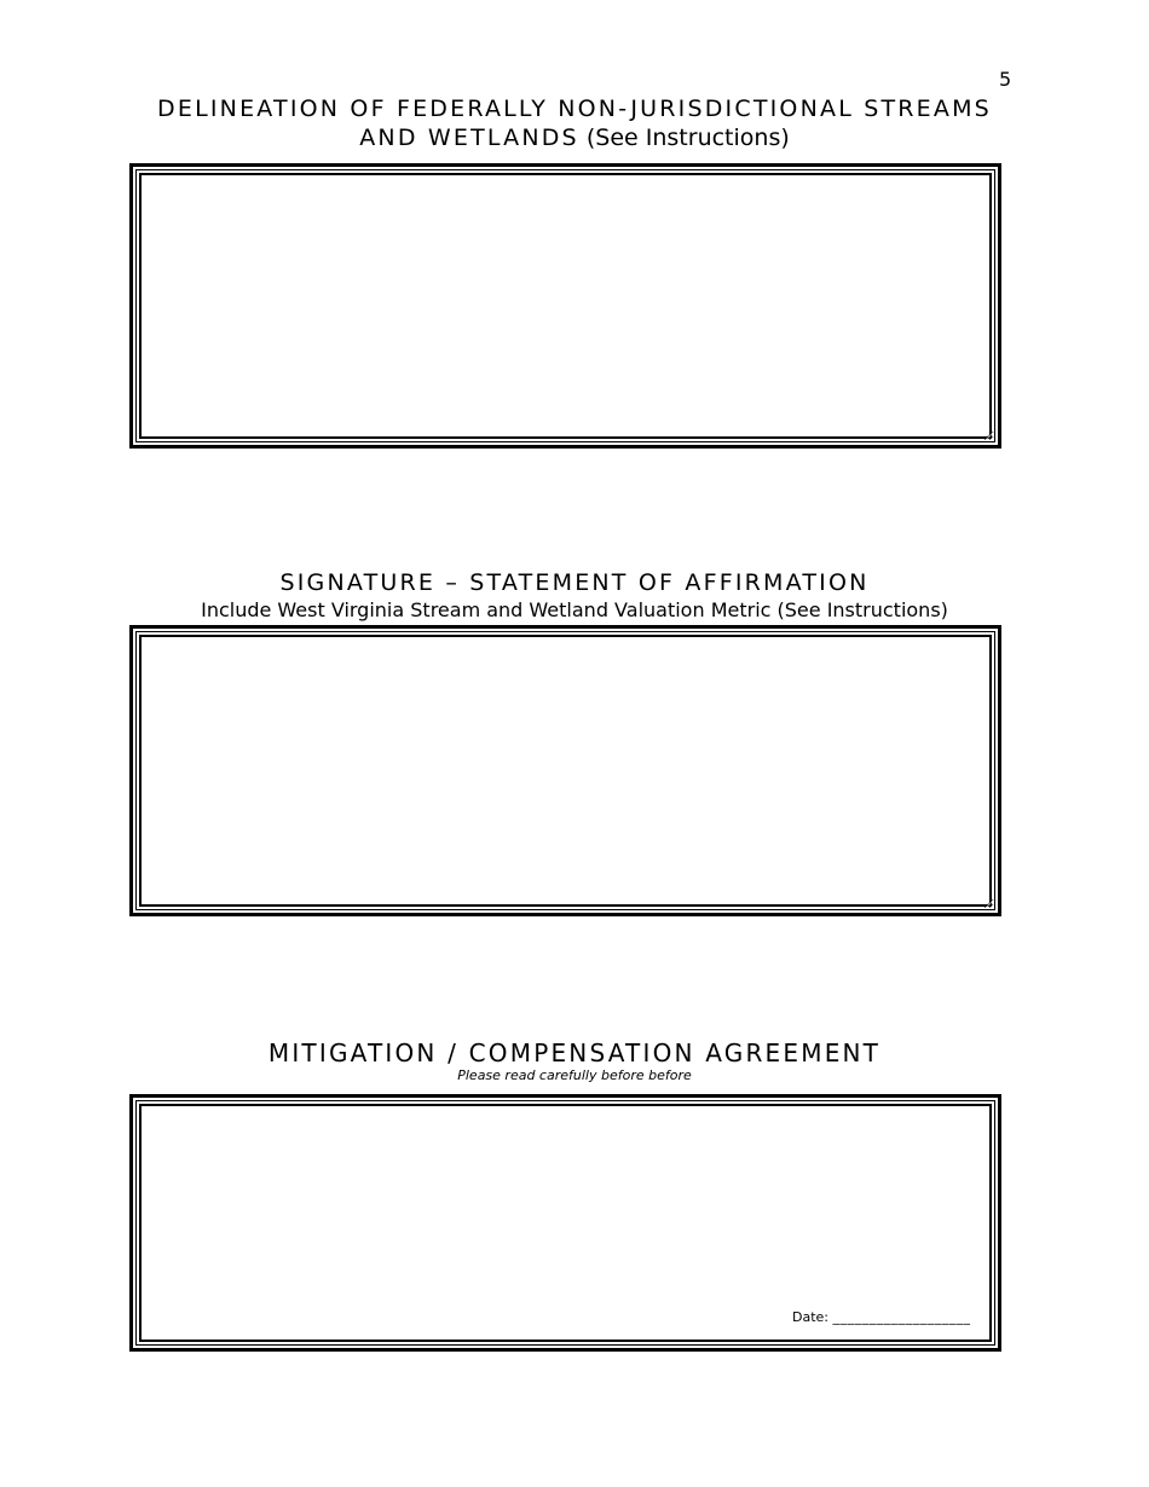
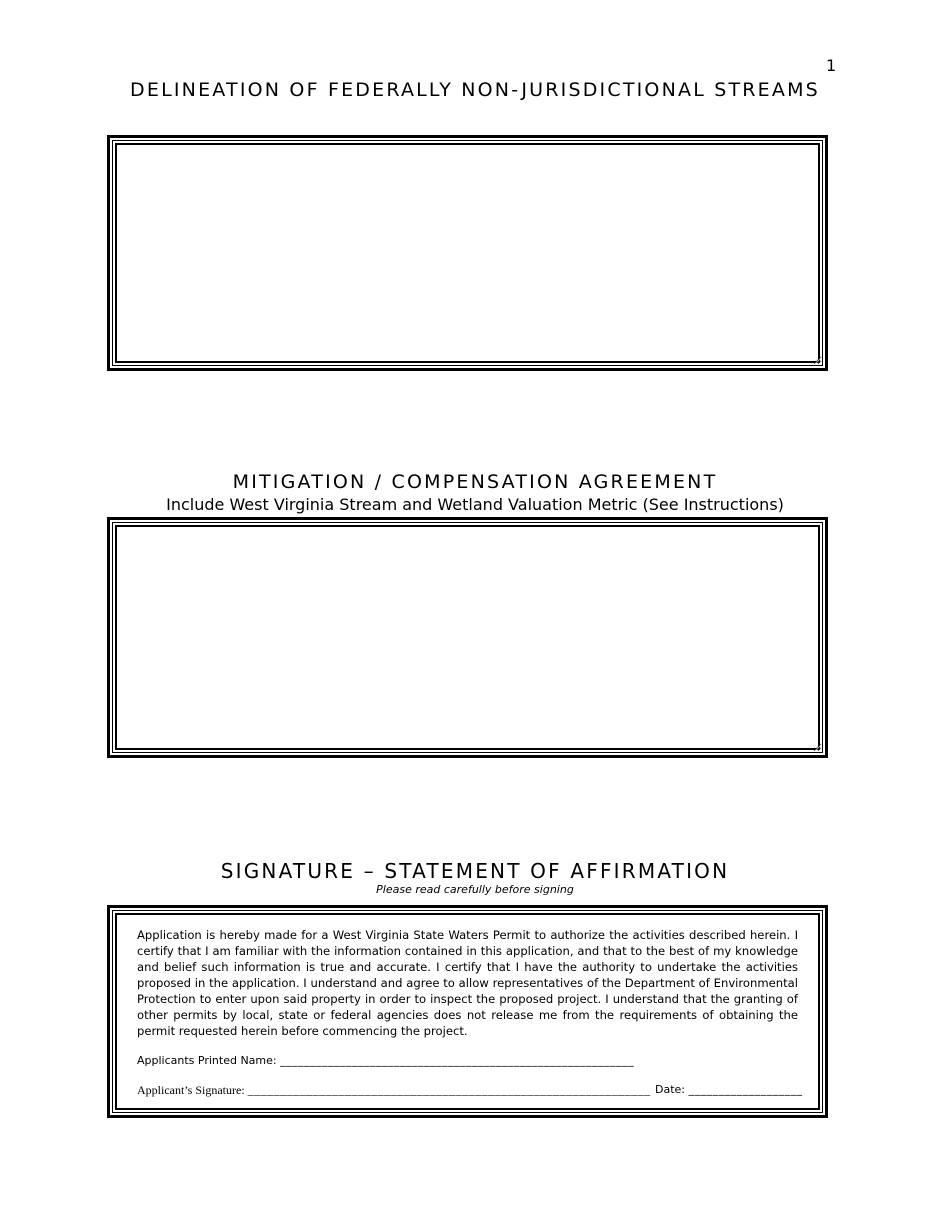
- 5
+ 1
  DELINEATION OF FEDERALLY NON-JURISDICTIONAL STREAMS
- AND WETLANDS (See Instructions)
- SIGNATURE – STATEMENT OF AFFIRMATION
+ MITIGATION / COMPENSATION AGREEMENT
  Include West Virginia Stream and Wetland Valuation Metric (See Instructions)
- MITIGATION / COMPENSATION AGREEMENT
+ SIGNATURE – STATEMENT OF AFFIRMATION
- Please read carefully before before
+ Please read carefully before signing
+ Application is hereby made for a West Virginia State Waters Permit to authorize the activities described herein. I certify that I am familiar with the information contained in this application, and that to the best of my knowledge and belief such information is true and accurate. I certify that I have the authority to undertake the activities proposed in the application. I understand and agree to allow representatives of the Department of Environmental Protection to enter upon said property in order to inspect the proposed project. I understand that the granting of other permits by local, state or federal agencies does not release me from the requirements of obtaining the permit requested herein before commencing the project.
+ Applicants Printed Name: ___________________________________________________________
+ Applicant’s Signature: ______________________________________________________________
  Date: ___________________
